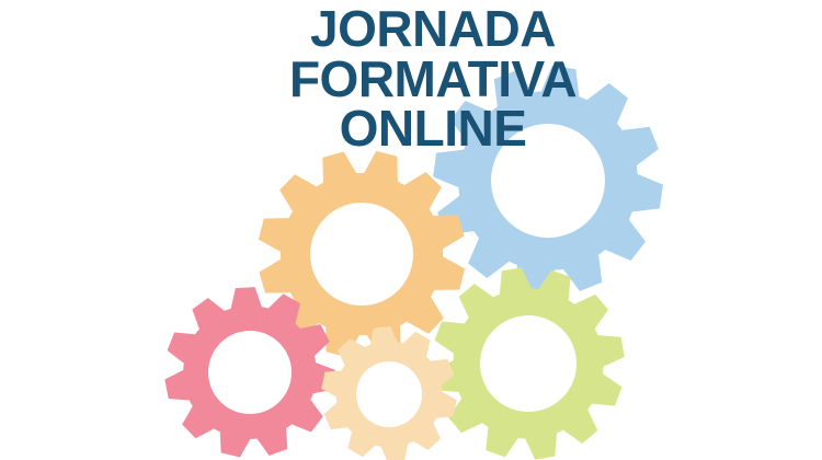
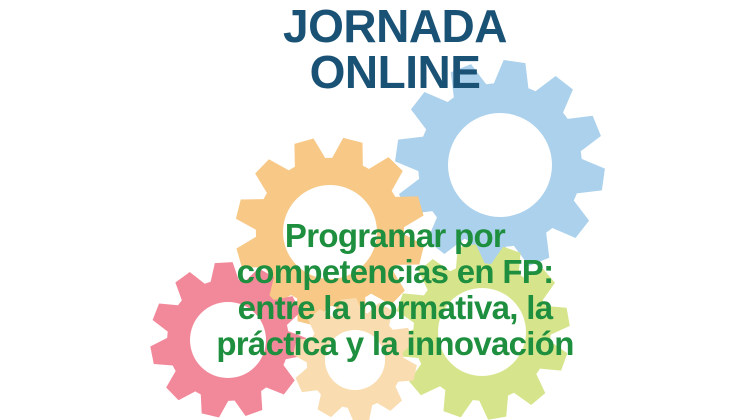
  JORNADA
- FORMATIVA
  ONLINE
+ Programar por
+ competencias en FP:
+ entre la normativa, la
+ práctica y la innovación
